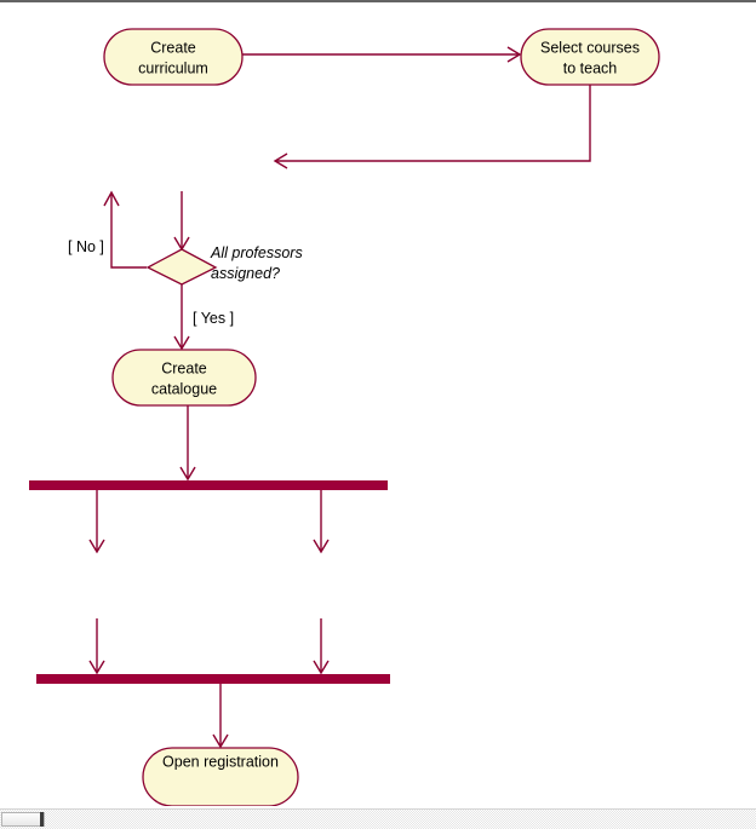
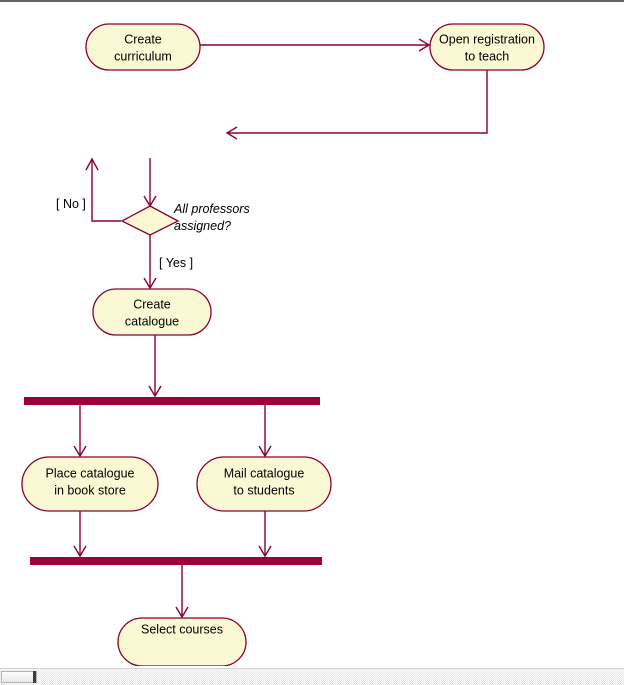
  Create
  curriculum
- Select courses
+ Open registration
  to teach
  All professors
  assigned?
  [ No ]
  [ Yes ]
  Create
  catalogue
+ Place catalogue
+ in book store
+ Mail catalogue
+ to students
- Open registration
+ Select courses
